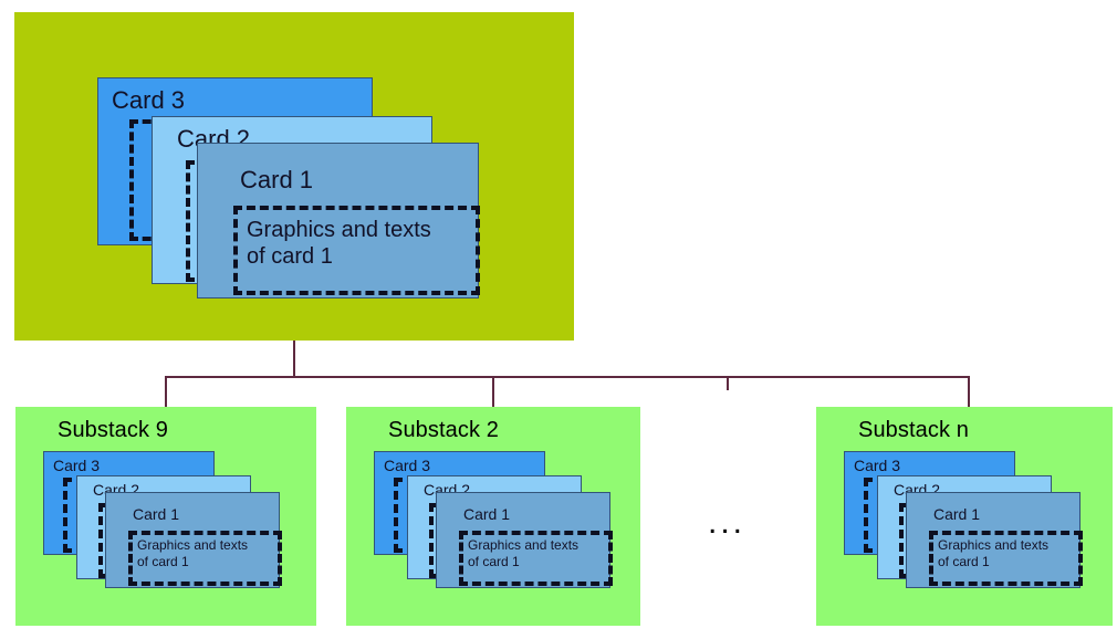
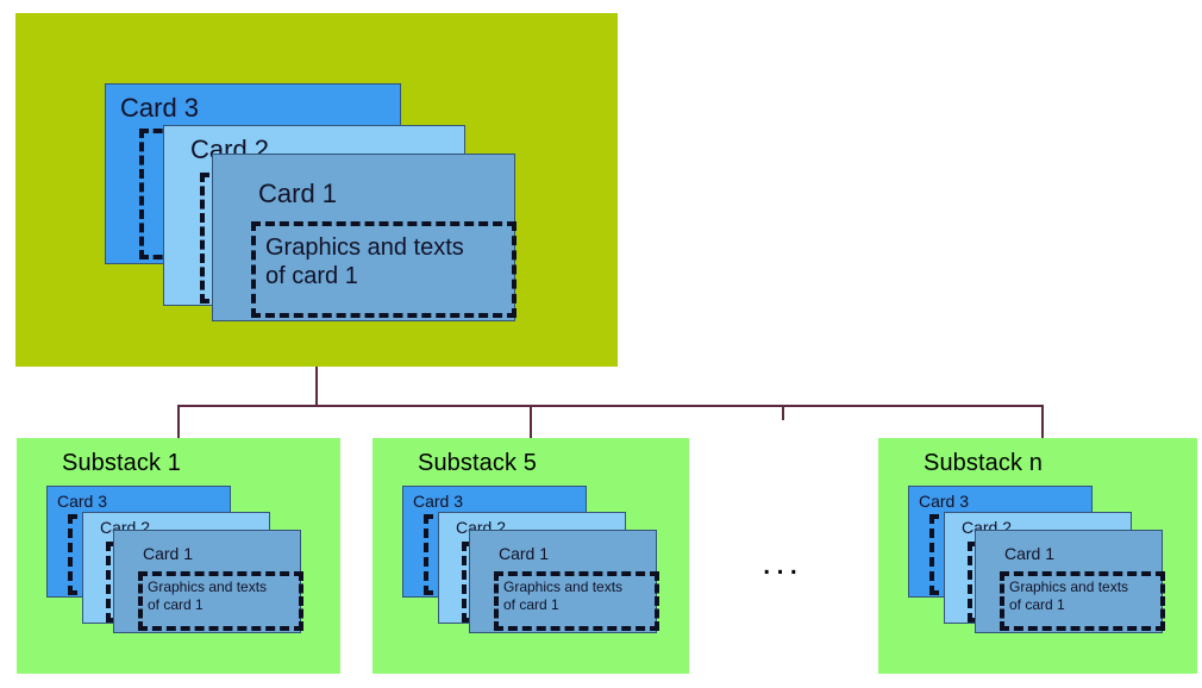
  Card 3
  Card 2
  Card 1
  Graphics and texts
  of card 1
- Substack 9
+ Substack 1
  Card 3
  Card 2
  Card 1
  Graphics and texts
  of card 1
- Substack 2
+ Substack 5
  Card 3
  Card 2
  Card 1
  Graphics and texts
  of card 1
  ...
  Substack n
  Card 3
  Card 2
  Card 1
  Graphics and texts
  of card 1
